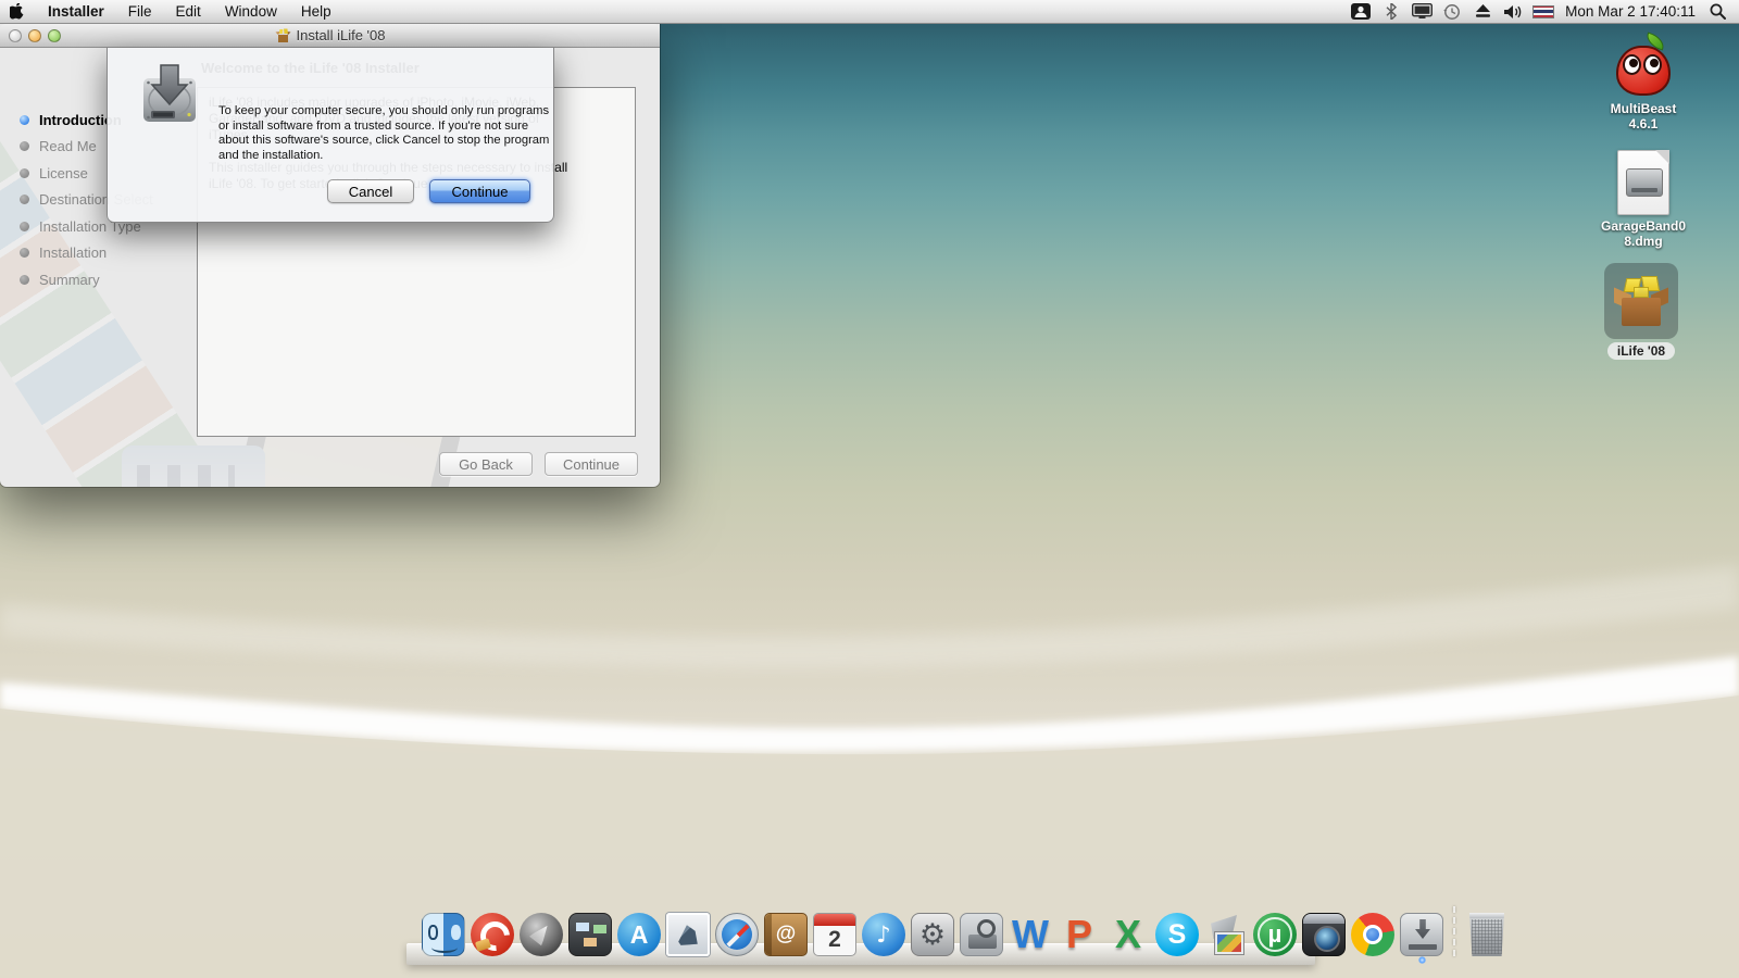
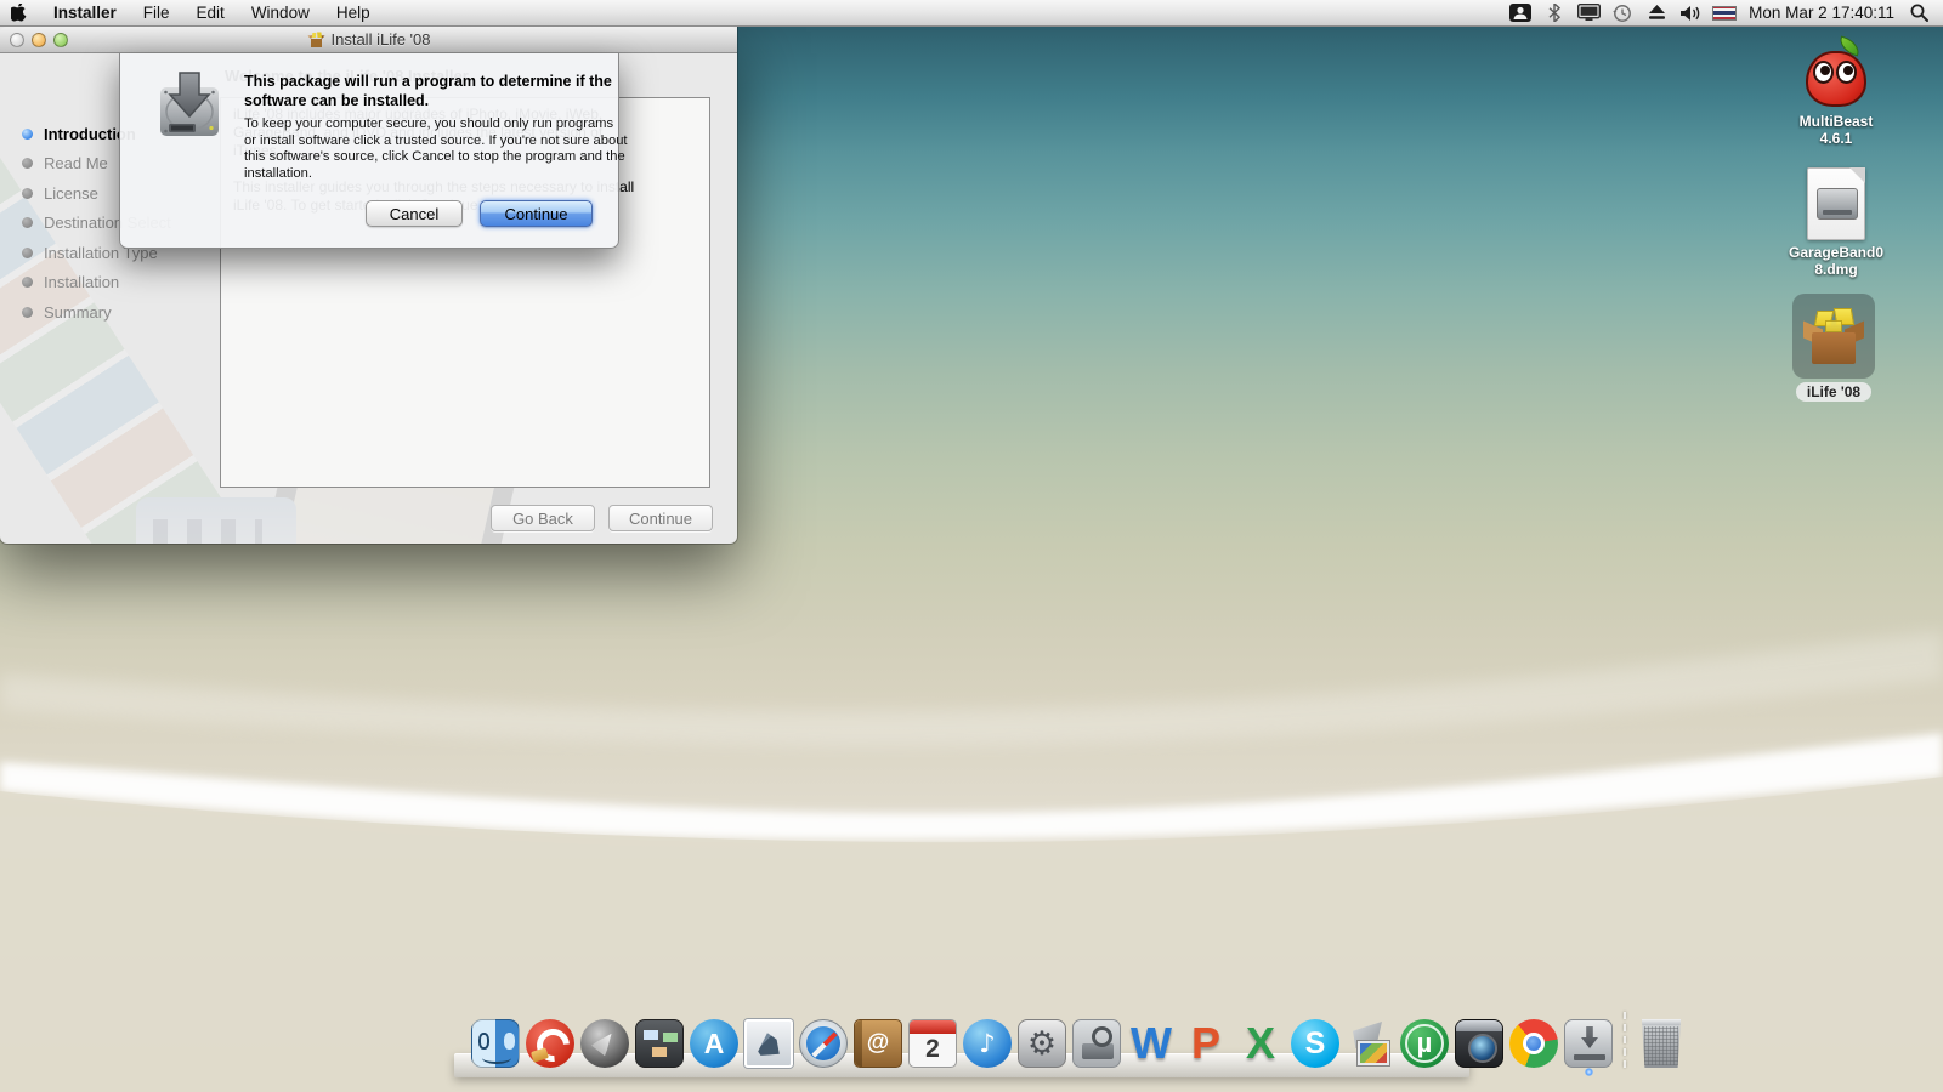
  Installer
  File
  Edit
  Window
  Help
  Mon Mar 2 17:40:11
  Install iLife '08
  Introducti
  Read Me
  License
  Installation Type
  Installation
  Summary
  Go Back
  Continue
+ This package will run a program to determine if the software can be installed.
- To keep your computer secure, you should only run programs or install software from a trusted source. If you're not sure about this software's source, click Cancel to stop the program and the installation.
+ To keep your computer secure, you should only run programs or install software click a trusted source. If you're not sure about this software's source, click Cancel to stop the program and the installation.
  Cancel
  Continue
  MultiBeast
  4.6.1
  GarageBand0
  8.dmg
  iLife '08
  A
  @
  2
  ♪
  ⚙
  W
  P
  X
  S
  µ
